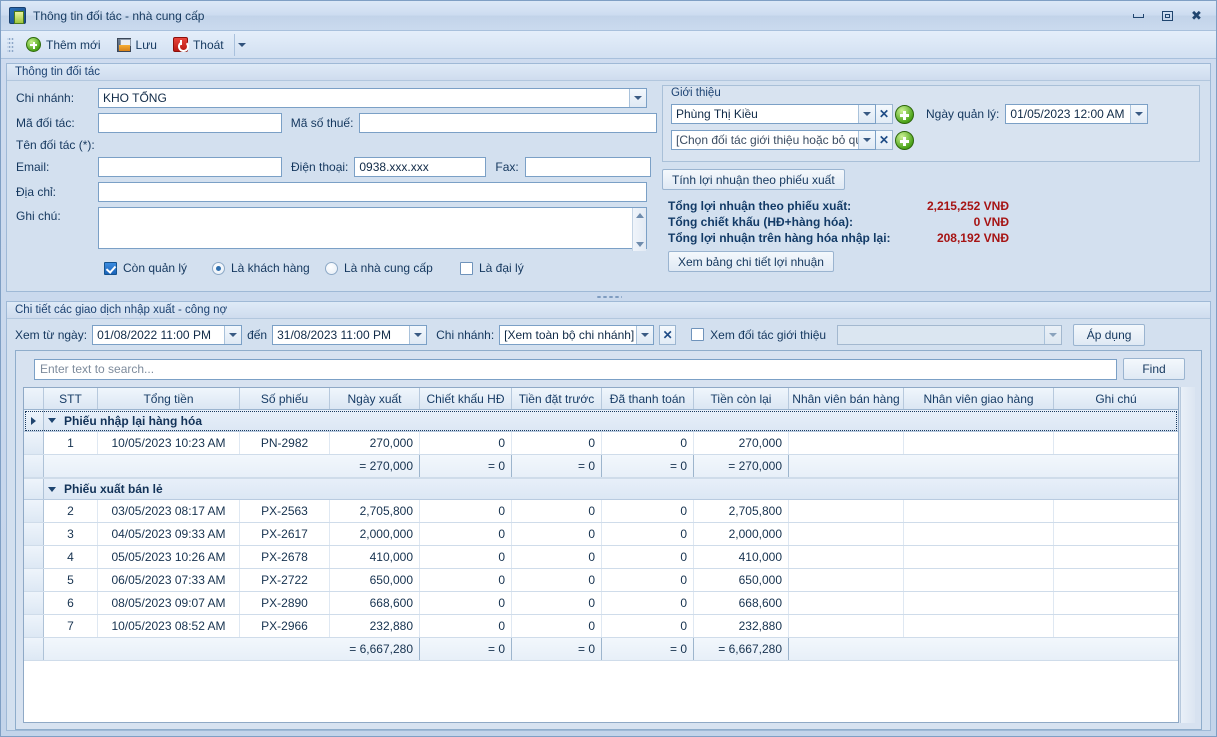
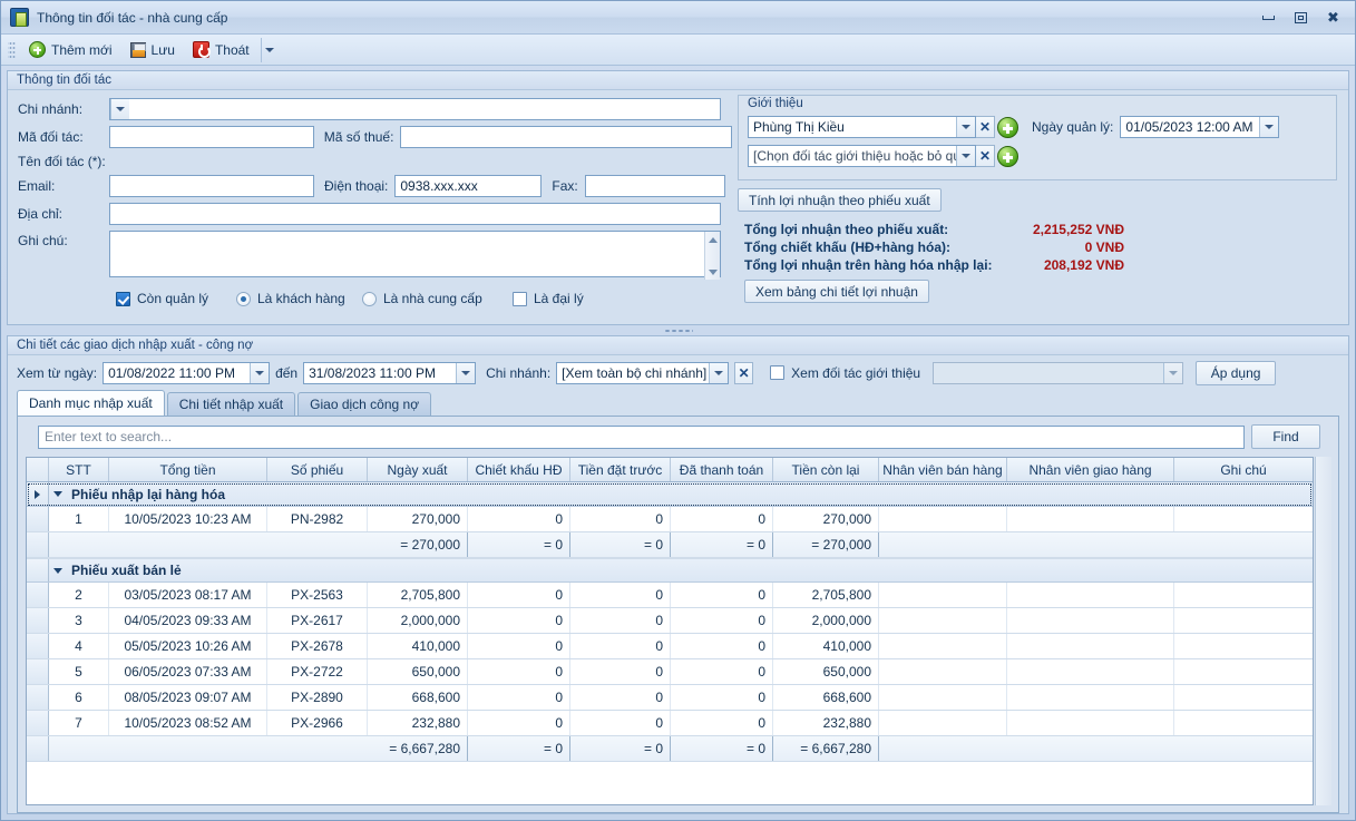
  Thông tin đối tác - nhà cung cấp
  ✖
  Thêm mới
  Lưu
  Thoát
  Thông tin đối tác
  Chi nhánh:
- KHO TỔNG
  Mã đối tác:
  Mã số thuế:
  Tên đối tác (*):
  Email:
  Điện thoại:
  0938.xxx.xxx
  Fax:
  Địa chỉ:
  Ghi chú:
  Còn quản lý
  Là khách hàng
  Là nhà cung cấp
  Là đại lý
  Giới thiệu
  Phùng Thị Kiều
  ✕
  Ngày quản lý:
  01/05/2023 12:00 AM
  [Chọn đối tác giới thiệu hoặc bỏ q
  ✕
  Tính lợi nhuận theo phiếu xuất
  Tổng lợi nhuận theo phiếu xuất:
  2,215,252 VNĐ
  Tổng chiết khấu (HĐ+hàng hóa):
  0 VNĐ
  Tổng lợi nhuận trên hàng hóa nhập lại:
  208,192 VNĐ
  Xem bảng chi tiết lợi nhuận
  Chi tiết các giao dịch nhập xuất - công nợ
  Xem từ ngày:
  01/08/2022 11:00 PM
  đến
  31/08/2023 11:00 PM
  Chi nhánh:
  [Xem toàn bộ chi nhánh]
  ✕
  Xem đối tác giới thiệu
  Áp dụng
+ Danh mục nhập xuất
+ Chi tiết nhập xuất
+ Giao dịch công nợ
  Enter text to search...
  Find
  STT
  Tổng tiền
  Số phiếu
  Ngày xuất
  Chiết khấu HĐ
  Tiền đặt trước
  Đã thanh toán
  Tiền còn lại
  Nhân viên bán hàng
  Nhân viên giao hàng
  Ghi chú
  Phiếu nhập lại hàng hóa
  1
  10/05/2023 10:23 AM
  PN-2982
  270,000
  0
  0
  0
  270,000
  = 270,000
  = 0
  = 0
  = 0
  = 270,000
  Phiếu xuất bán lẻ
  2
  03/05/2023 08:17 AM
  PX-2563
  2,705,800
  0
  0
  0
  2,705,800
  3
  04/05/2023 09:33 AM
  PX-2617
  2,000,000
  0
  0
  0
  2,000,000
  4
  05/05/2023 10:26 AM
  PX-2678
  410,000
  0
  0
  0
  410,000
  5
  06/05/2023 07:33 AM
  PX-2722
  650,000
  0
  0
  0
  650,000
  6
  08/05/2023 09:07 AM
  PX-2890
  668,600
  0
  0
  0
  668,600
  7
  10/05/2023 08:52 AM
  PX-2966
  232,880
  0
  0
  0
  232,880
  = 6,667,280
  = 0
  = 0
  = 0
  = 6,667,280
